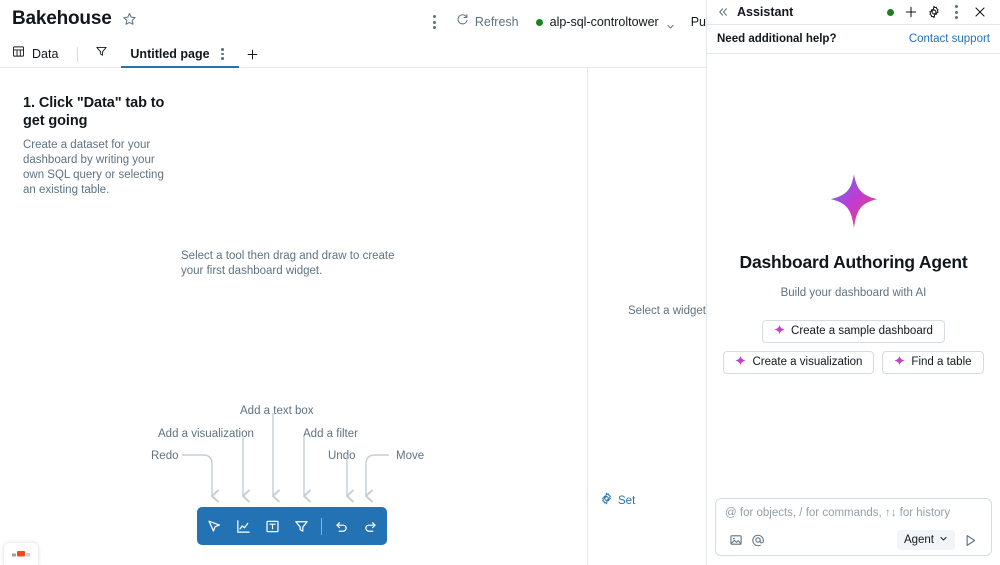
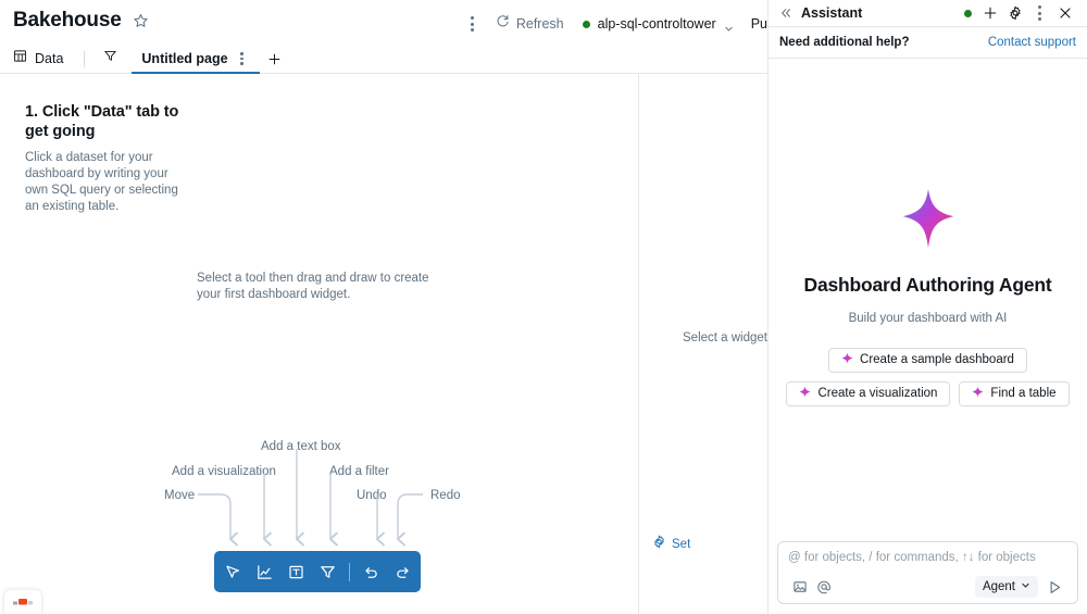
  Bakehouse
  Refresh
  alp-sql-controltower
  Pu
  Data
  Untitled page
  1. Click "Data" tab to get going
- Create a dataset for your dashboard by writing your own SQL query or selecting an existing table.
+ Click a dataset for your dashboard by writing your own SQL query or selecting an existing table.
  Select a tool then drag and draw to create your first dashboard widget.
- Redo
+ Move
  Add a visualization
  Add a text box
  Add a filter
  Undo
- Move
+ Redo
  Select a widget
  Set
  Assistant
  Need additional help?
  Contact support
  Dashboard Authoring Agent
  Build your dashboard with AI
  Create a sample dashboard
  Create a visualization
  Find a table
- @ for objects, / for commands, ↑↓ for history
+ @ for objects, / for commands, ↑↓ for objects
  Agent
